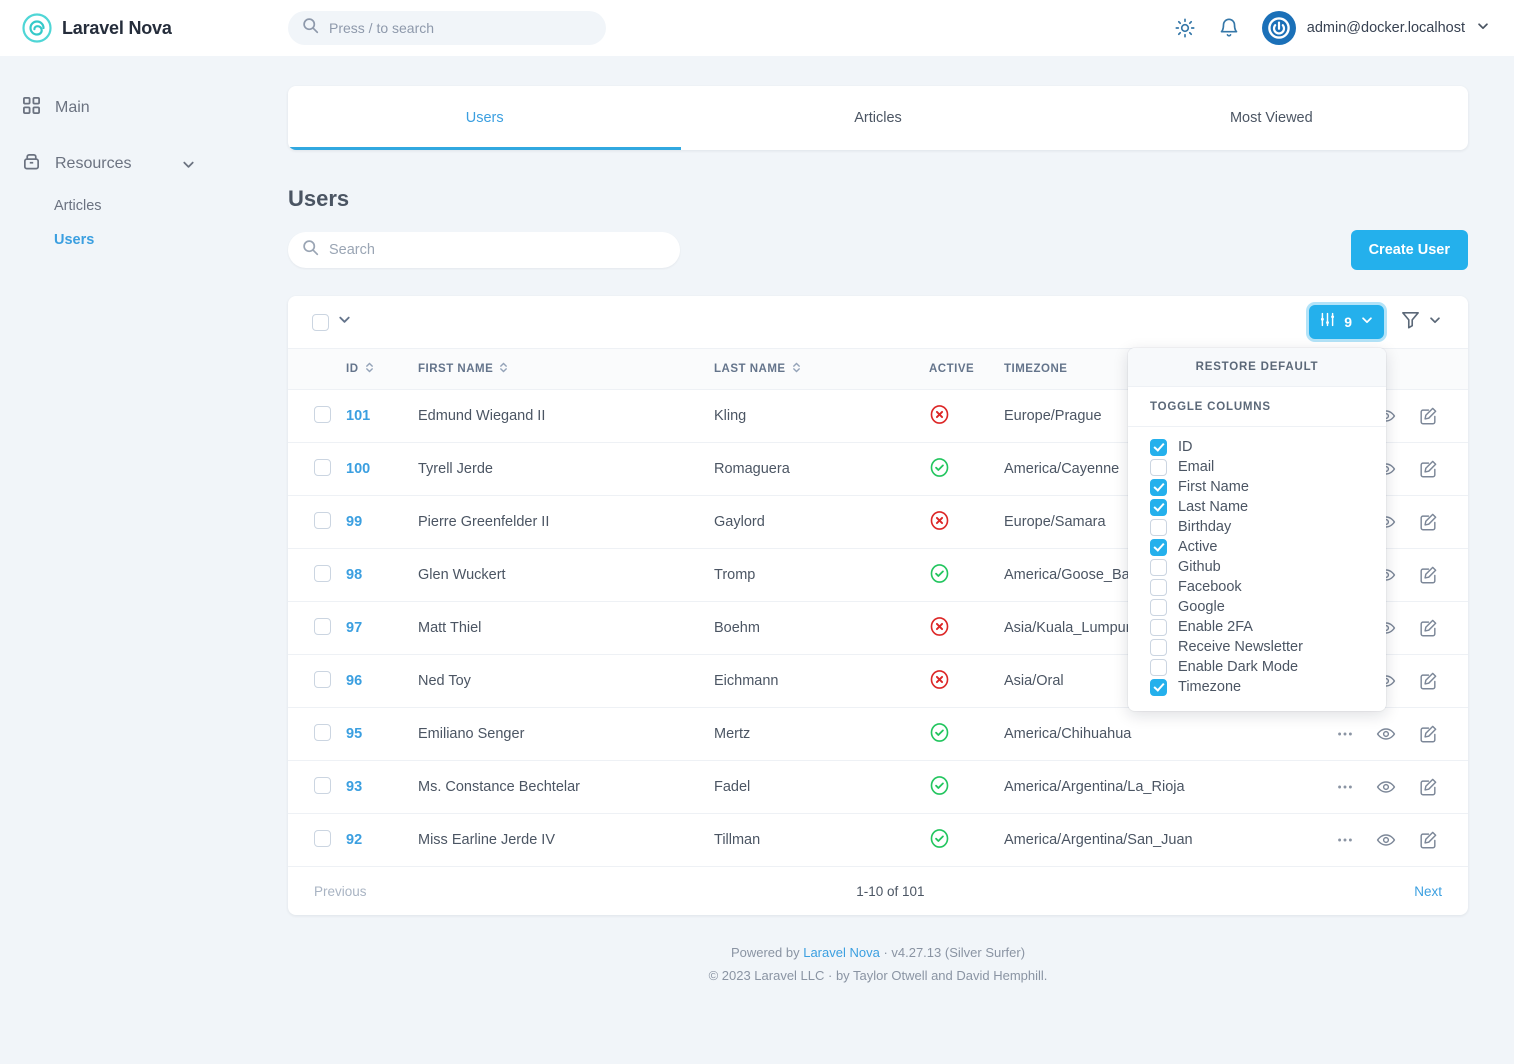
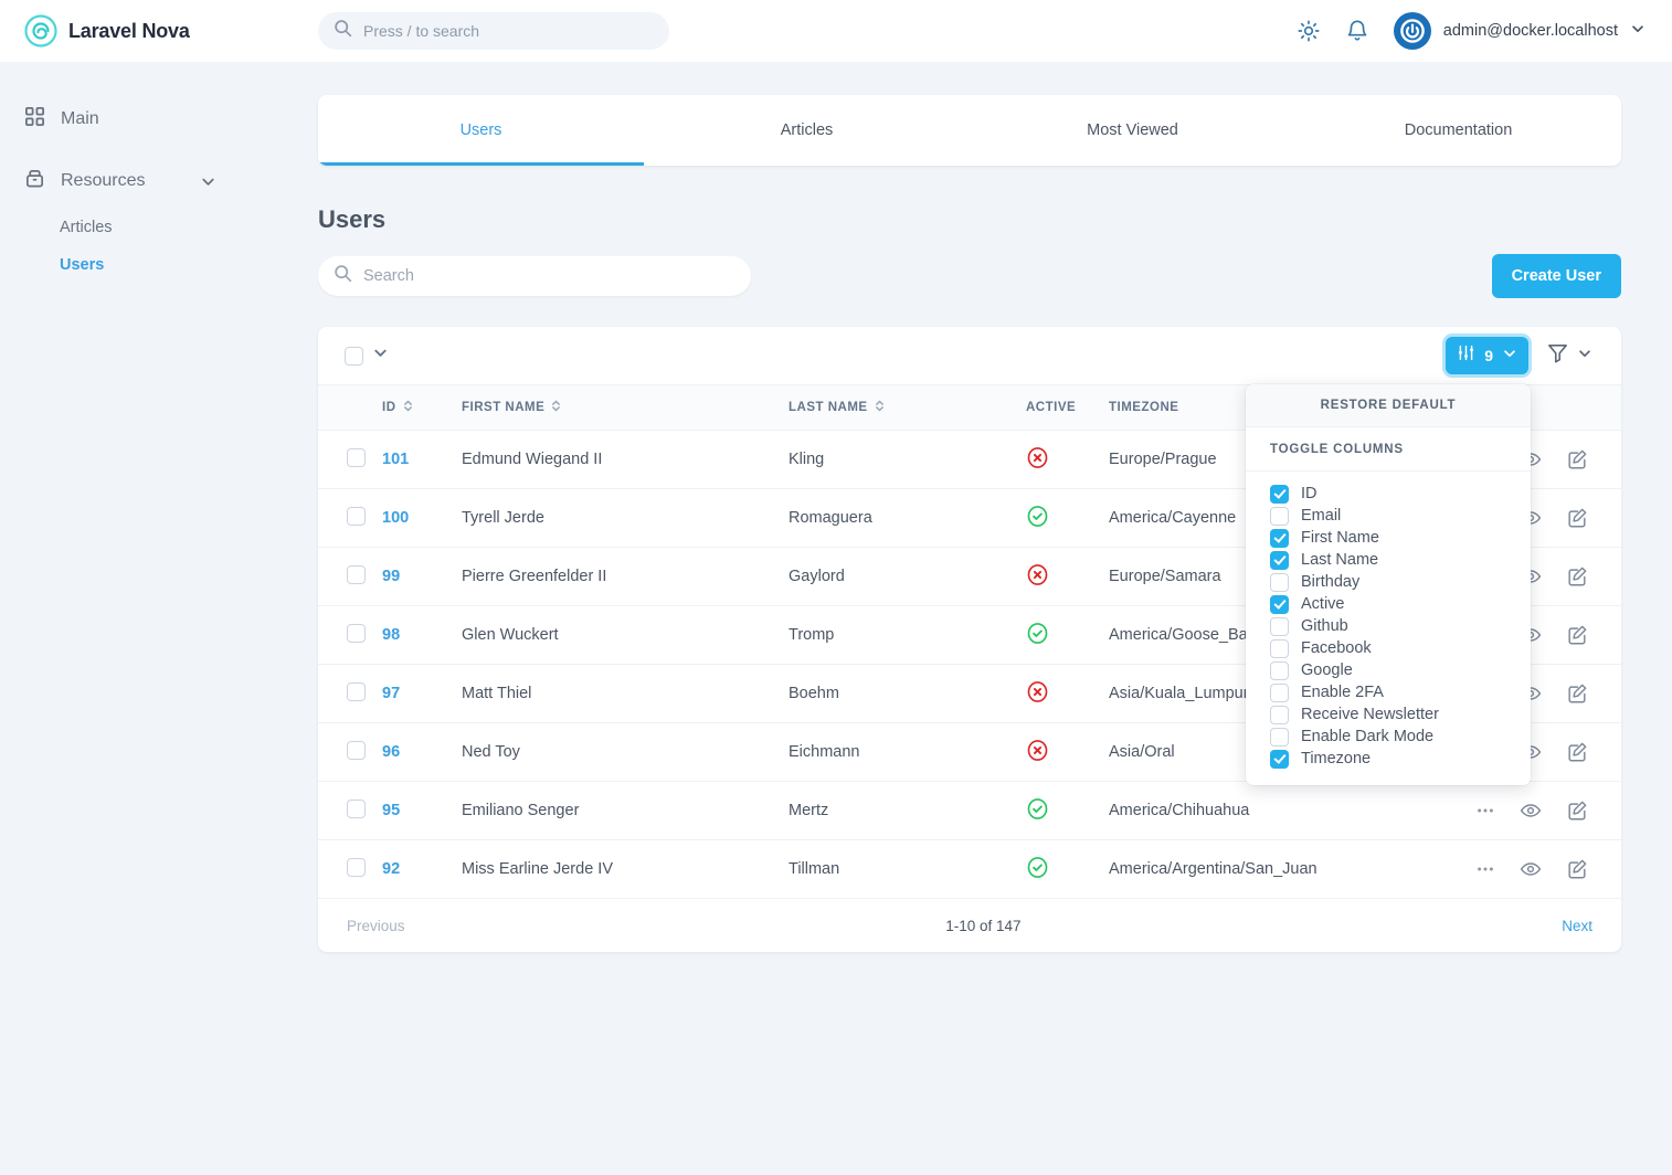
  Laravel Nova
  Press / to search
  admin@docker.localhost
  Main
  Resources
  Articles
  Users
  Users
  Articles
  Most Viewed
+ Documentation
  Users
  Search
  Create User
  9
  RESTORE DEFAULT
  TOGGLE COLUMNS
  ID
  Email
  First Name
  Last Name
  Birthday
  Active
  Github
  Facebook
  Google
  Enable 2FA
  Receive Newsletter
  Enable Dark Mode
  Timezone
  	ID	FIRST NAME	LAST NAME	ACTIVE	TIMEZONE
  	101	Edmund Wiegand II	Kling		Europe/Prague
  	100	Tyrell Jerde	Romaguera		America/Cayenne
  	99	Pierre Greenfelder II	Gaylord		Europe/Samara
  	98	Glen Wuckert	Tromp		America/Goose_Ba
  	97	Matt Thiel	Boehm		Asia/Kuala_Lumpu
  	96	Ned Toy	Eichmann		Asia/Oral
  	95	Emiliano Senger	Mertz		America/Chihuahua
- 	93	Ms. Constance Bechtelar	Fadel		America/Argentina/La_Rioja
  	92	Miss Earline Jerde IV	Tillman		America/Argentina/San_Juan
  Previous
- 1-10 of 101
+ 1-10 of 147
  Next
- Powered by Laravel Nova · v4.27.13 (Silver Surfer)
- © 2023 Laravel LLC · by Taylor Otwell and David Hemphill.
